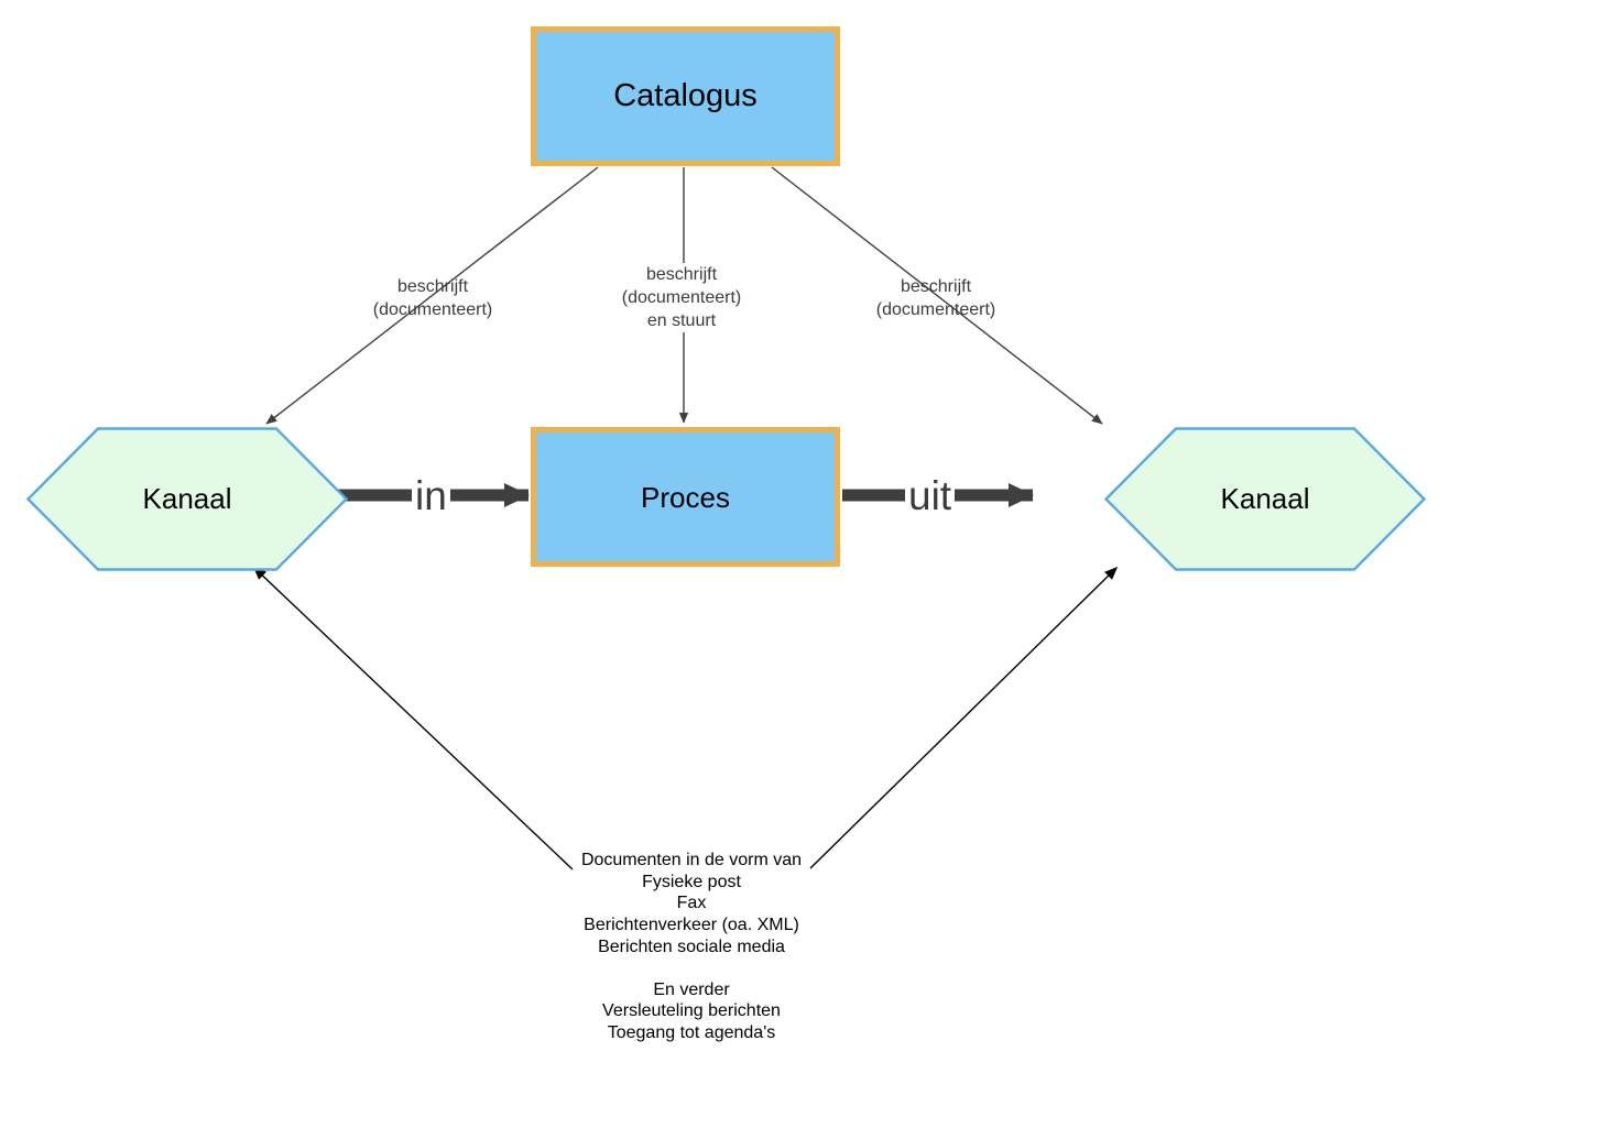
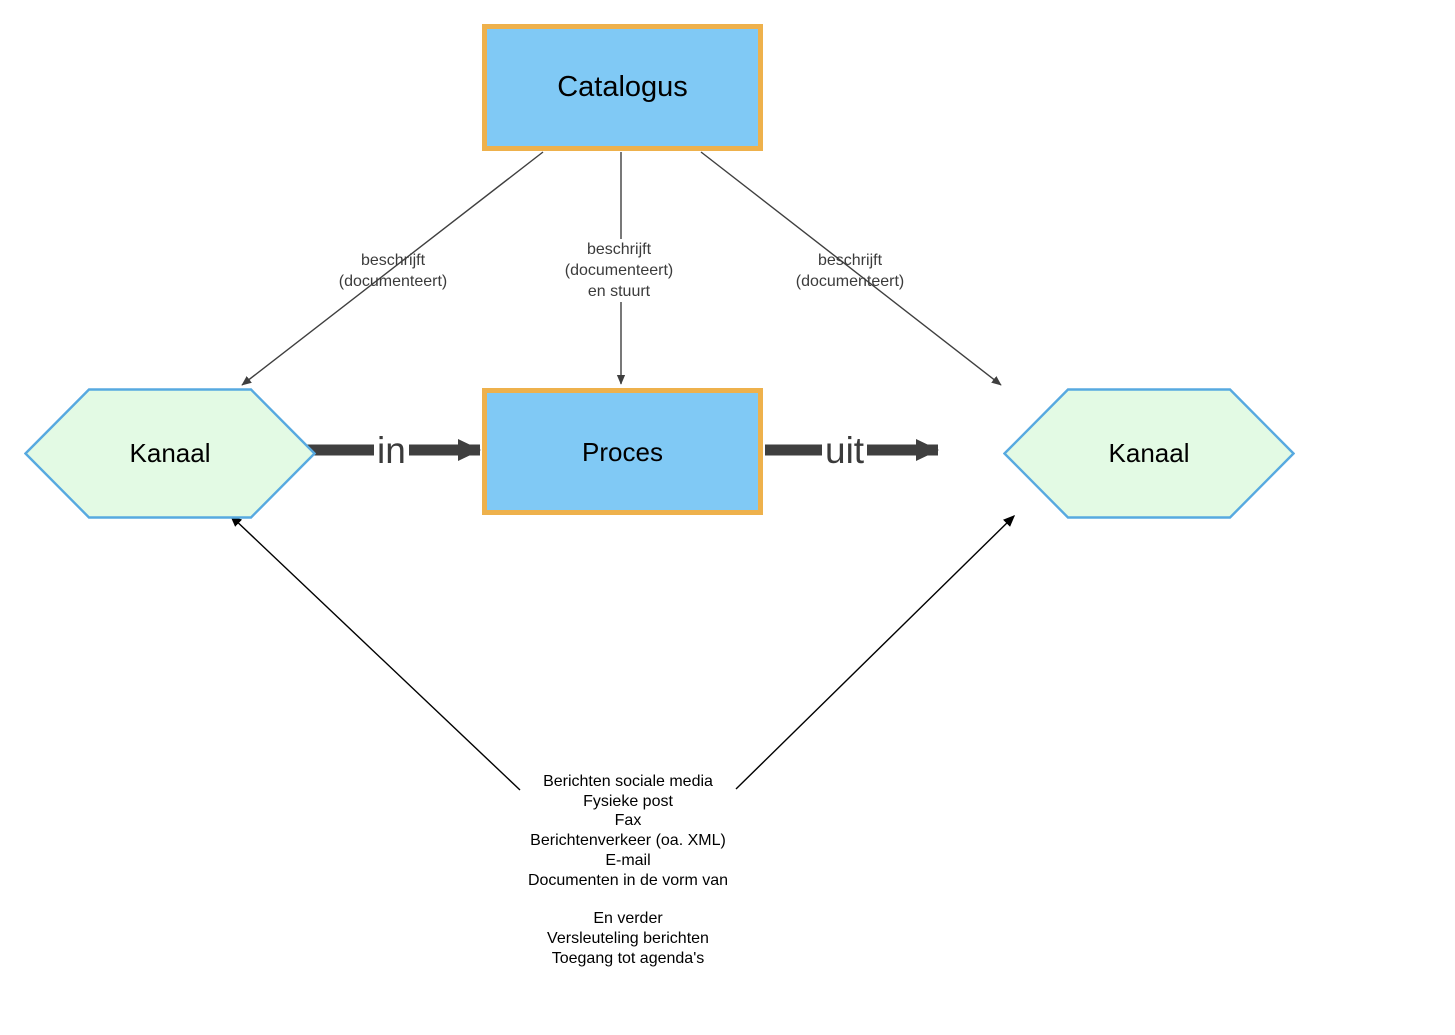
  Catalogus
  Proces
  Kanaal
  Kanaal
  in
  uit
  beschrijft
  (documenteert)
  beschrijft
  (documenteert)
  en stuurt
  beschrijft
  (documenteert)
- Documenten in de vorm van
+ Berichten sociale media
  Fysieke post
  Fax
  Berichtenverkeer (oa. XML)
+ E-mail
- Berichten sociale media
+ Documenten in de vorm van
  En verder
  Versleuteling berichten
  Toegang tot agenda's
